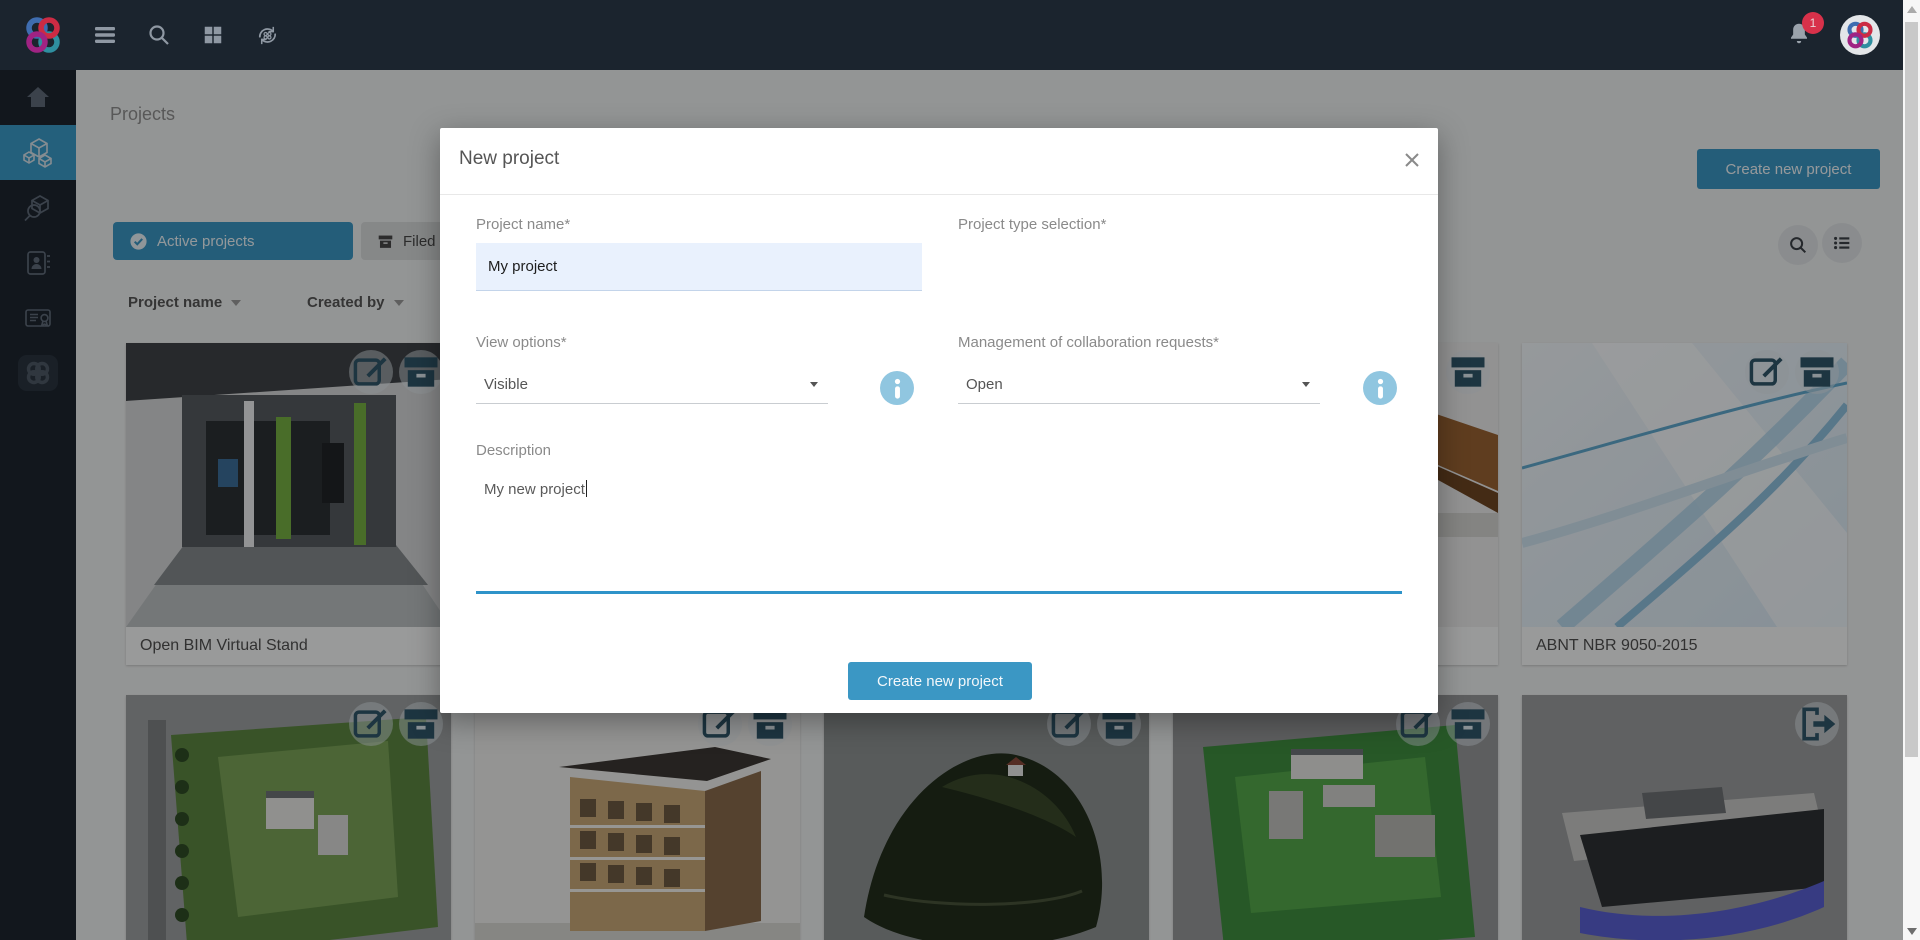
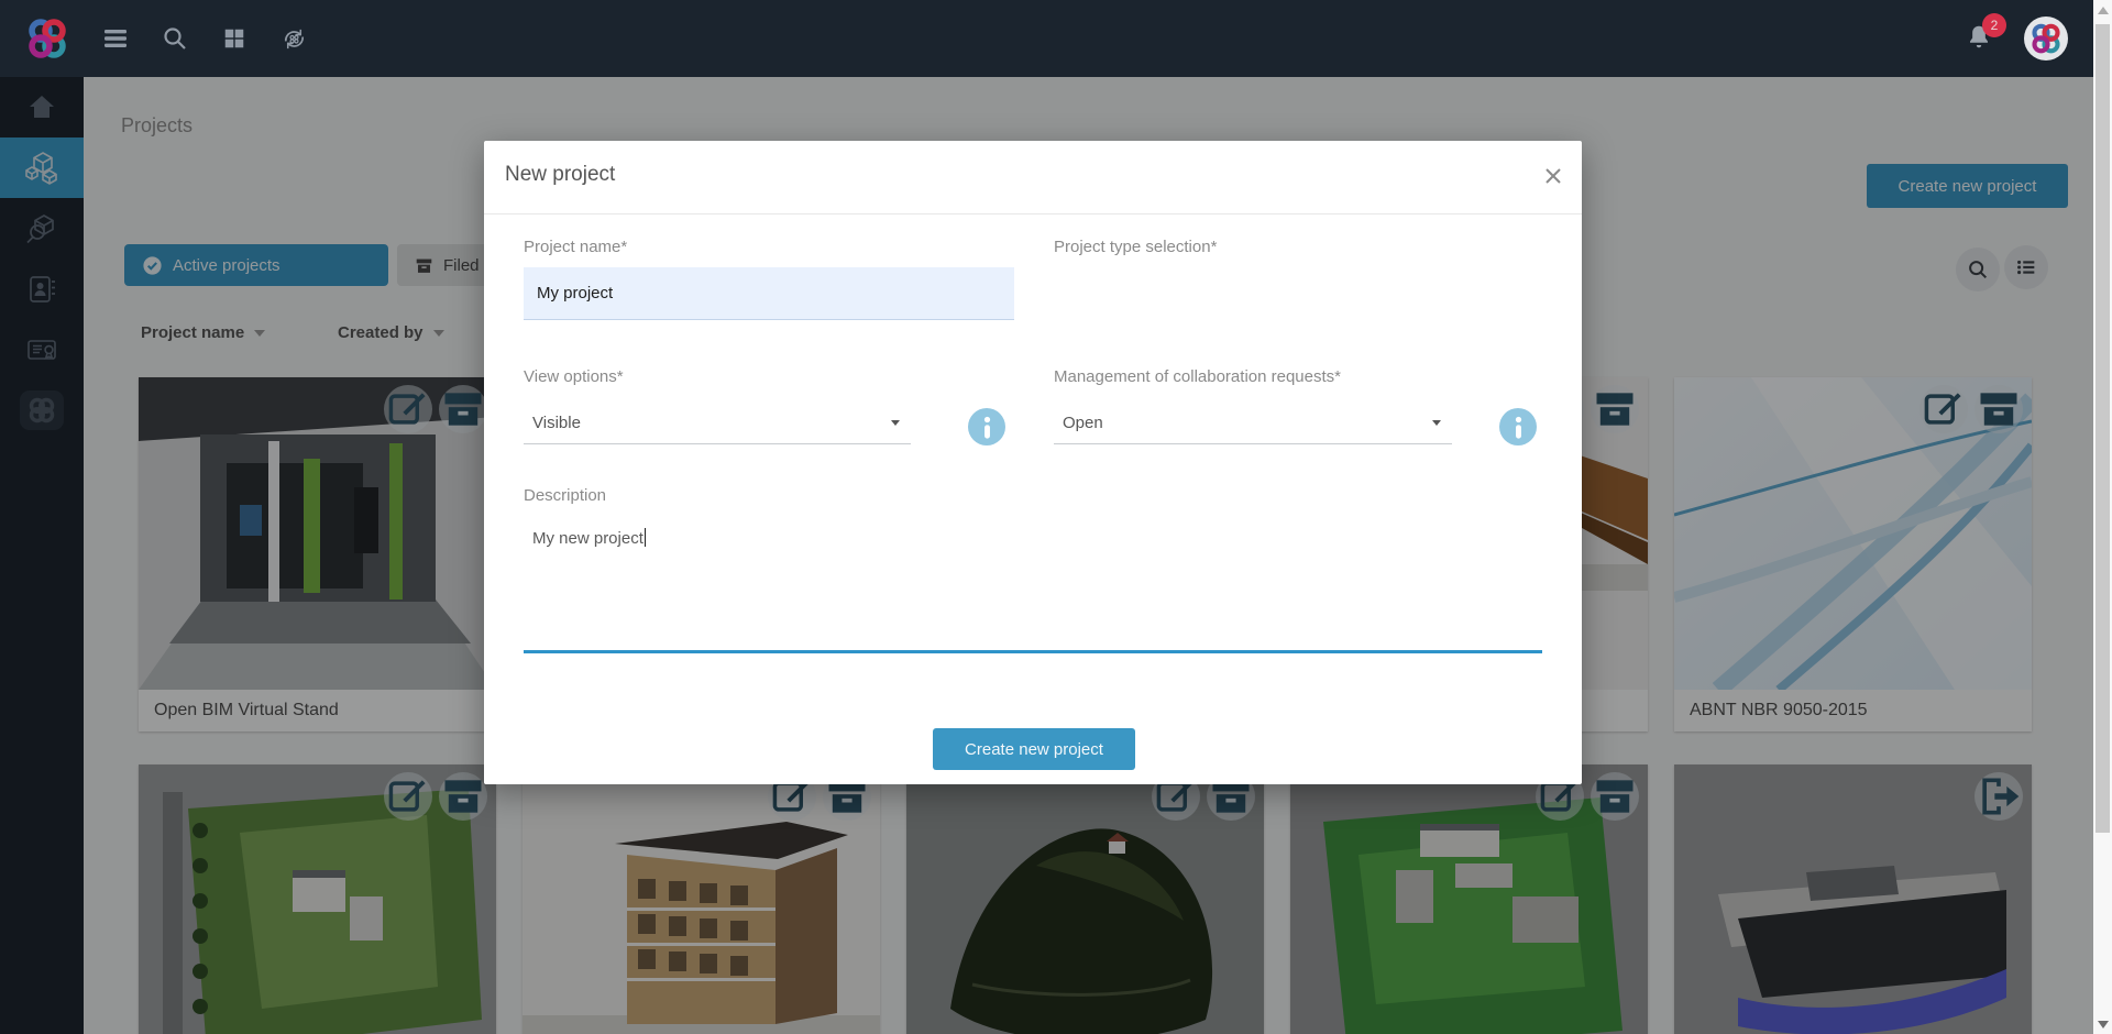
- 1
+ 2
  Projects
  Create new project
  Active projects
  Filed
  Project name
  Created by
  Open BIM Virtual Stand
  ABNT NBR 9050-2015
  New project
  Project name*
  My project
  Project type selection*
  View options*
  Visible
  Management of collaboration requests*
  Open
  Description
  My new project
  Create new project
